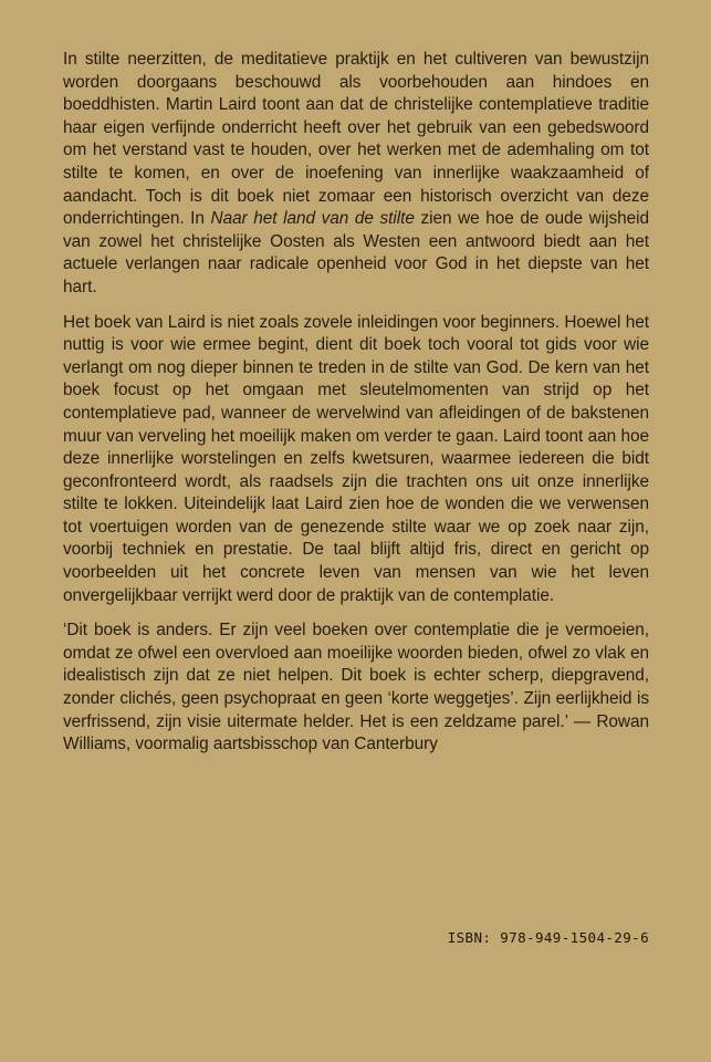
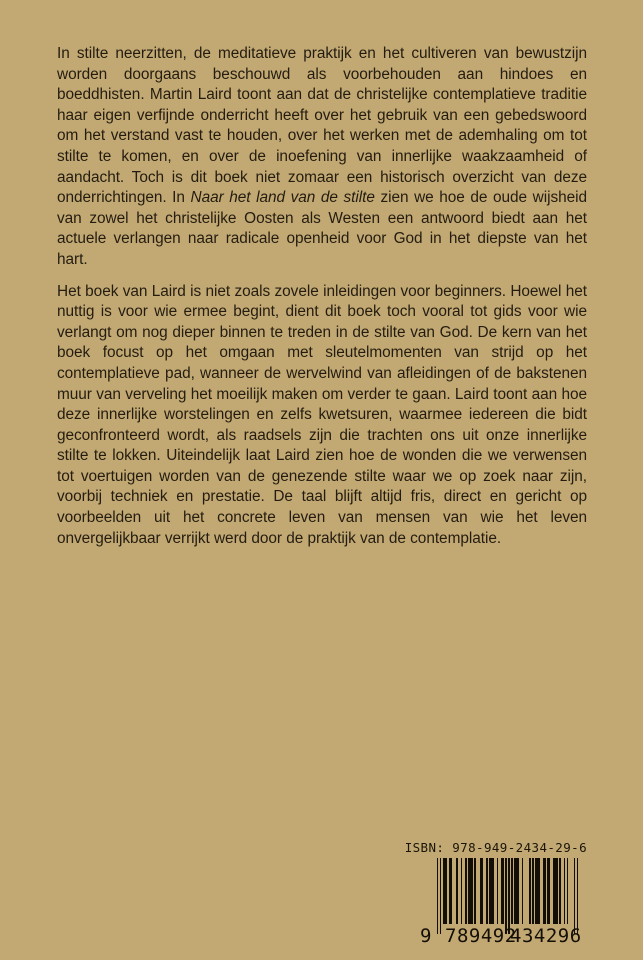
  In stilte neerzitten, de meditatieve praktijk en het cultiveren van bewustzijn worden doorgaans beschouwd als voorbehouden aan hindoes en boeddhisten. Martin Laird toont aan dat de christelijke contemplatieve traditie haar eigen verfijnde onderricht heeft over het gebruik van een gebedswoord om het verstand vast te houden, over het werken met de ademhaling om tot stilte te komen, en over de inoefening van innerlijke waakzaamheid of aandacht. Toch is dit boek niet zomaar een historisch overzicht van deze onderrichtingen. In Naar het land van de stilte zien we hoe de oude wijsheid van zowel het christelijke Oosten als Westen een antwoord biedt aan het actuele verlangen naar radicale openheid voor God in het diepste van het hart.
  Het boek van Laird is niet zoals zovele inleidingen voor beginners. Hoewel het nuttig is voor wie ermee begint, dient dit boek toch vooral tot gids voor wie verlangt om nog dieper binnen te treden in de stilte van God. De kern van het boek focust op het omgaan met sleutelmomenten van strijd op het contemplatieve pad, wanneer de wervelwind van afleidingen of de bakstenen muur van verveling het moeilijk maken om verder te gaan. Laird toont aan hoe deze innerlijke worstelingen en zelfs kwetsuren, waarmee iedereen die bidt geconfronteerd wordt, als raadsels zijn die trachten ons uit onze innerlijke stilte te lokken. Uiteindelijk laat Laird zien hoe de wonden die we verwensen tot voertuigen worden van de genezende stilte waar we op zoek naar zijn, voorbij techniek en prestatie. De taal blijft altijd fris, direct en gericht op voorbeelden uit het concrete leven van mensen van wie het leven onvergelijkbaar verrijkt werd door de praktijk van de contemplatie.
- ‘Dit boek is anders. Er zijn veel boeken over contemplatie die je vermoeien, omdat ze ofwel een overvloed aan moeilijke woorden bieden, ofwel zo vlak en idealistisch zijn dat ze niet helpen. Dit boek is echter scherp, diepgravend, zonder clichés, geen psychopraat en geen ‘korte weggetjes’. Zijn eerlijkheid is verfrissend, zijn visie uitermate helder. Het is een zeldzame parel.’ — Rowan Williams, voormalig aartsbisschop van Canterbury
- ISBN: 978-949-1504-29-6
+ ISBN: 978-949-2434-29-6
+ 9
+ 789492
+ 434296
